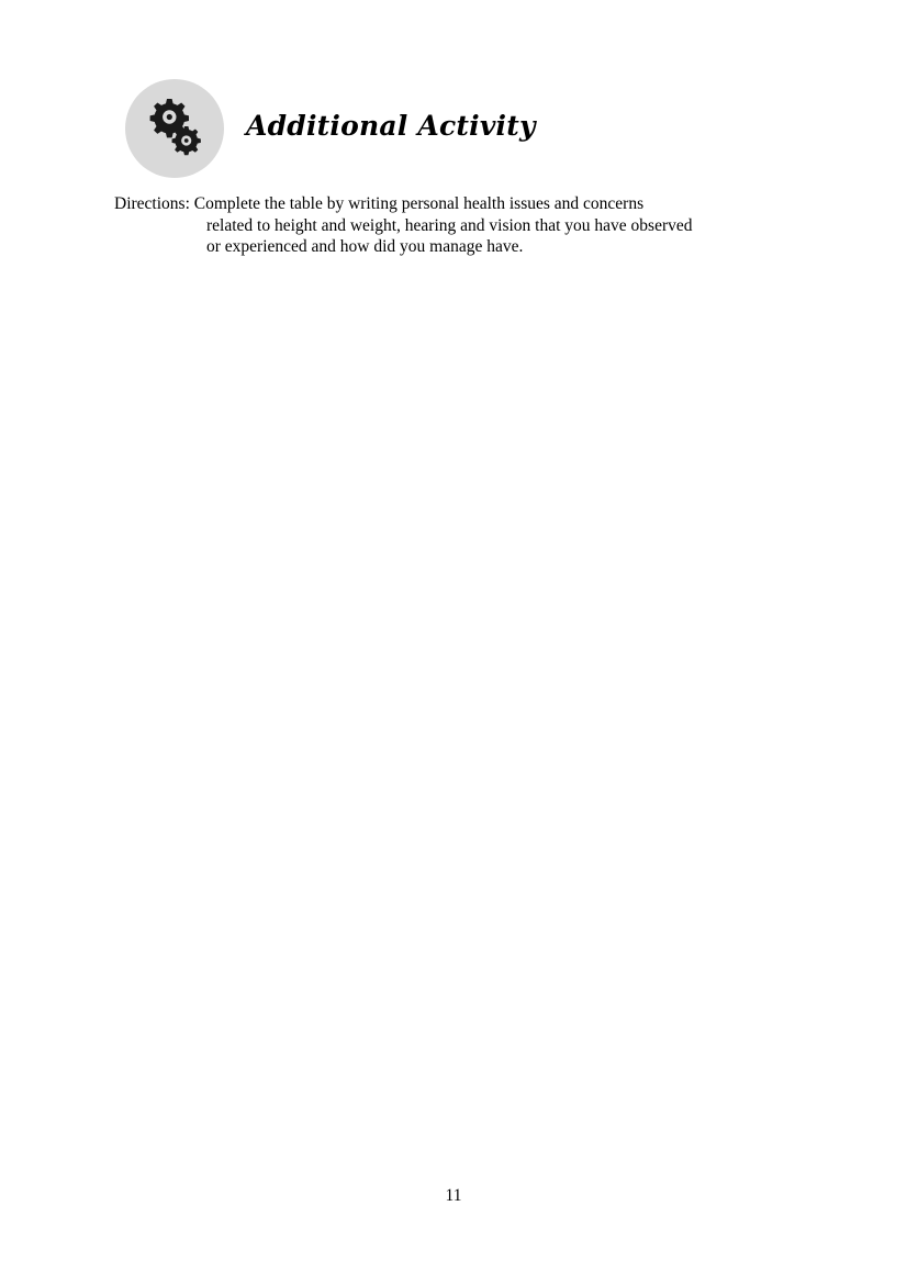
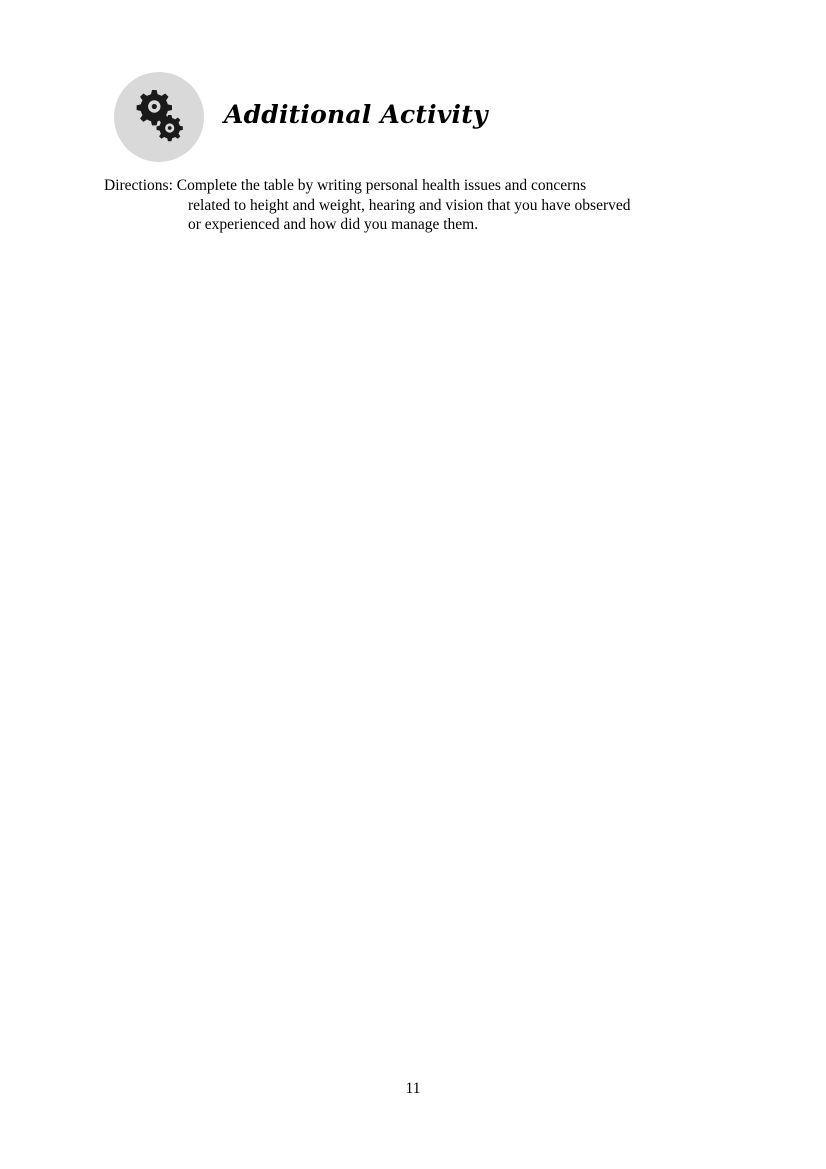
  Additional Activity
  Directions: Complete the table by writing personal health issues and concerns
  related to height and weight, hearing and vision that you have observed
- or experienced and how did you manage have.
+ or experienced and how did you manage them.
  11
